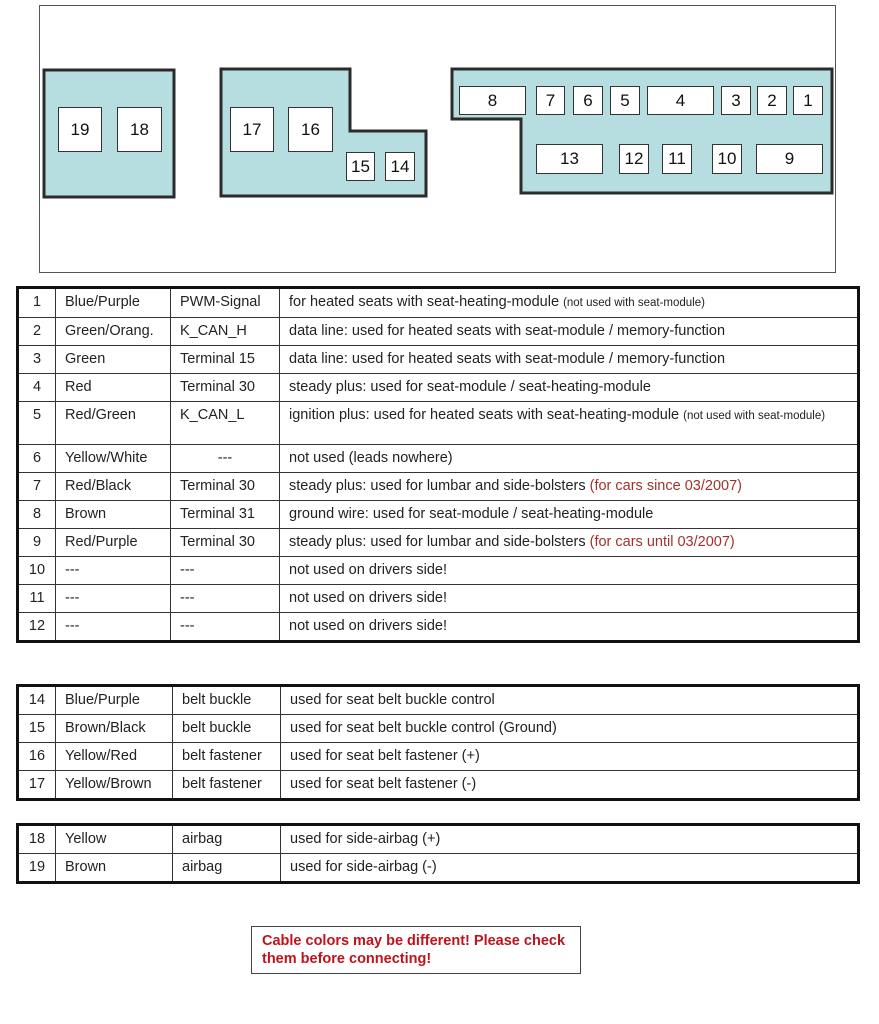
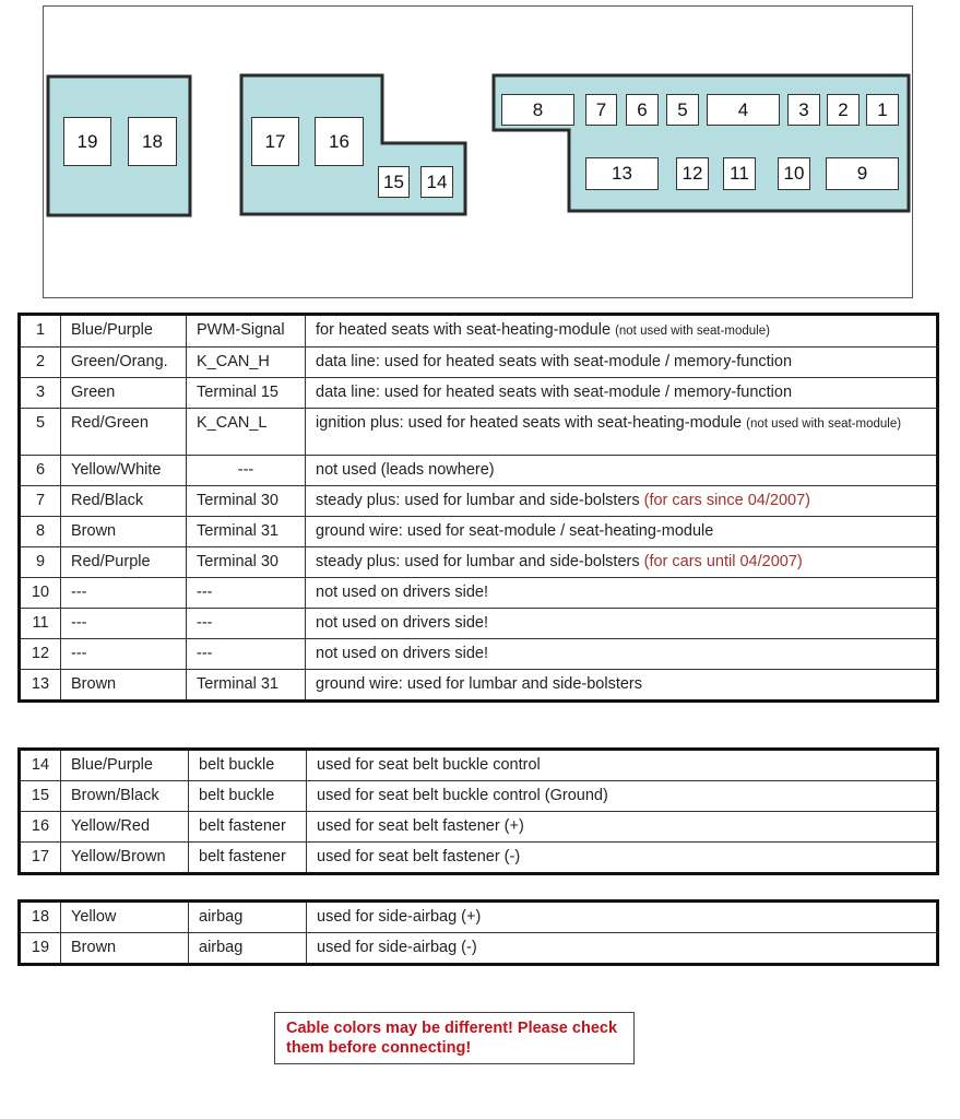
  19
  18
  17
  16
  15
  14
  8
  7
  6
  5
  4
  3
  2
  1
  13
  12
  11
  10
  9
  1	Blue/Purple	PWM-Signal	for heated seats with seat-heating-module (not used with seat-module)
  2	Green/Orang.	K_CAN_H	data line: used for heated seats with seat-module / memory-function
  3	Green	Terminal 15	data line: used for heated seats with seat-module / memory-function
- 4	Red	Terminal 30	steady plus: used for seat-module / seat-heating-module
  5	Red/Green	K_CAN_L	ignition plus: used for heated seats with seat-heating-module (not used with seat-module)
  6	Yellow/White	---	not used (leads nowhere)
- 7	Red/Black	Terminal 30	steady plus: used for lumbar and side-bolsters (for cars since 03/2007)
+ 7	Red/Black	Terminal 30	steady plus: used for lumbar and side-bolsters (for cars since 04/2007)
  8	Brown	Terminal 31	ground wire: used for seat-module / seat-heating-module
- 9	Red/Purple	Terminal 30	steady plus: used for lumbar and side-bolsters (for cars until 03/2007)
+ 9	Red/Purple	Terminal 30	steady plus: used for lumbar and side-bolsters (for cars until 04/2007)
  10	---	---	not used on drivers side!
  11	---	---	not used on drivers side!
  12	---	---	not used on drivers side!
+ 13	Brown	Terminal 31	ground wire: used for lumbar and side-bolsters
  14	Blue/Purple	belt buckle	used for seat belt buckle control
  15	Brown/Black	belt buckle	used for seat belt buckle control (Ground)
  16	Yellow/Red	belt fastener	used for seat belt fastener (+)
  17	Yellow/Brown	belt fastener	used for seat belt fastener (-)
  18	Yellow	airbag	used for side-airbag (+)
  19	Brown	airbag	used for side-airbag (-)
  Cable colors may be different! Please check them before connecting!
